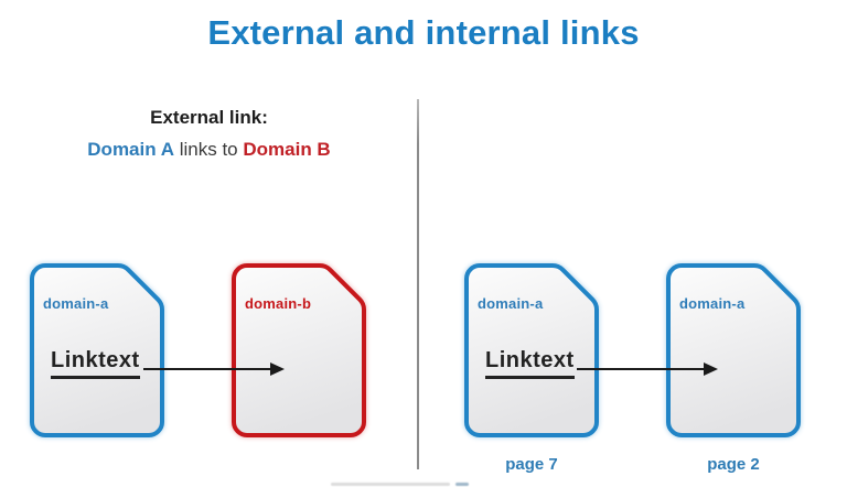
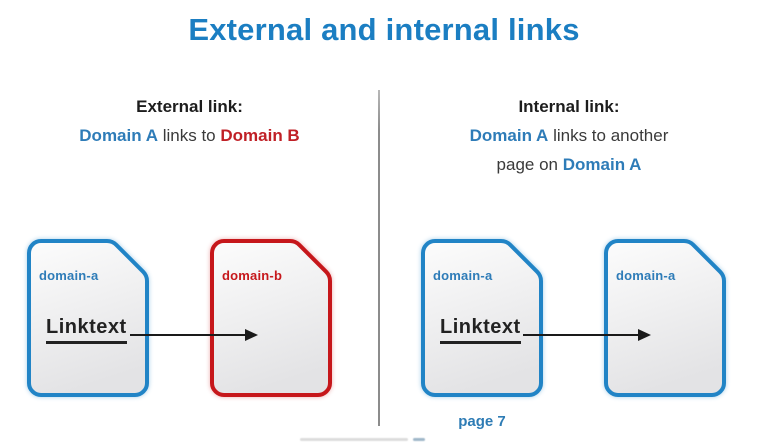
  External and internal links
  External link:
  Domain A links to Domain B
+ Internal link:
+ Domain A links to another
+ page on Domain A
  domain-a
  Linktext
  domain-b
  domain-a
  Linktext
  domain-a
  page 7
- page 2
